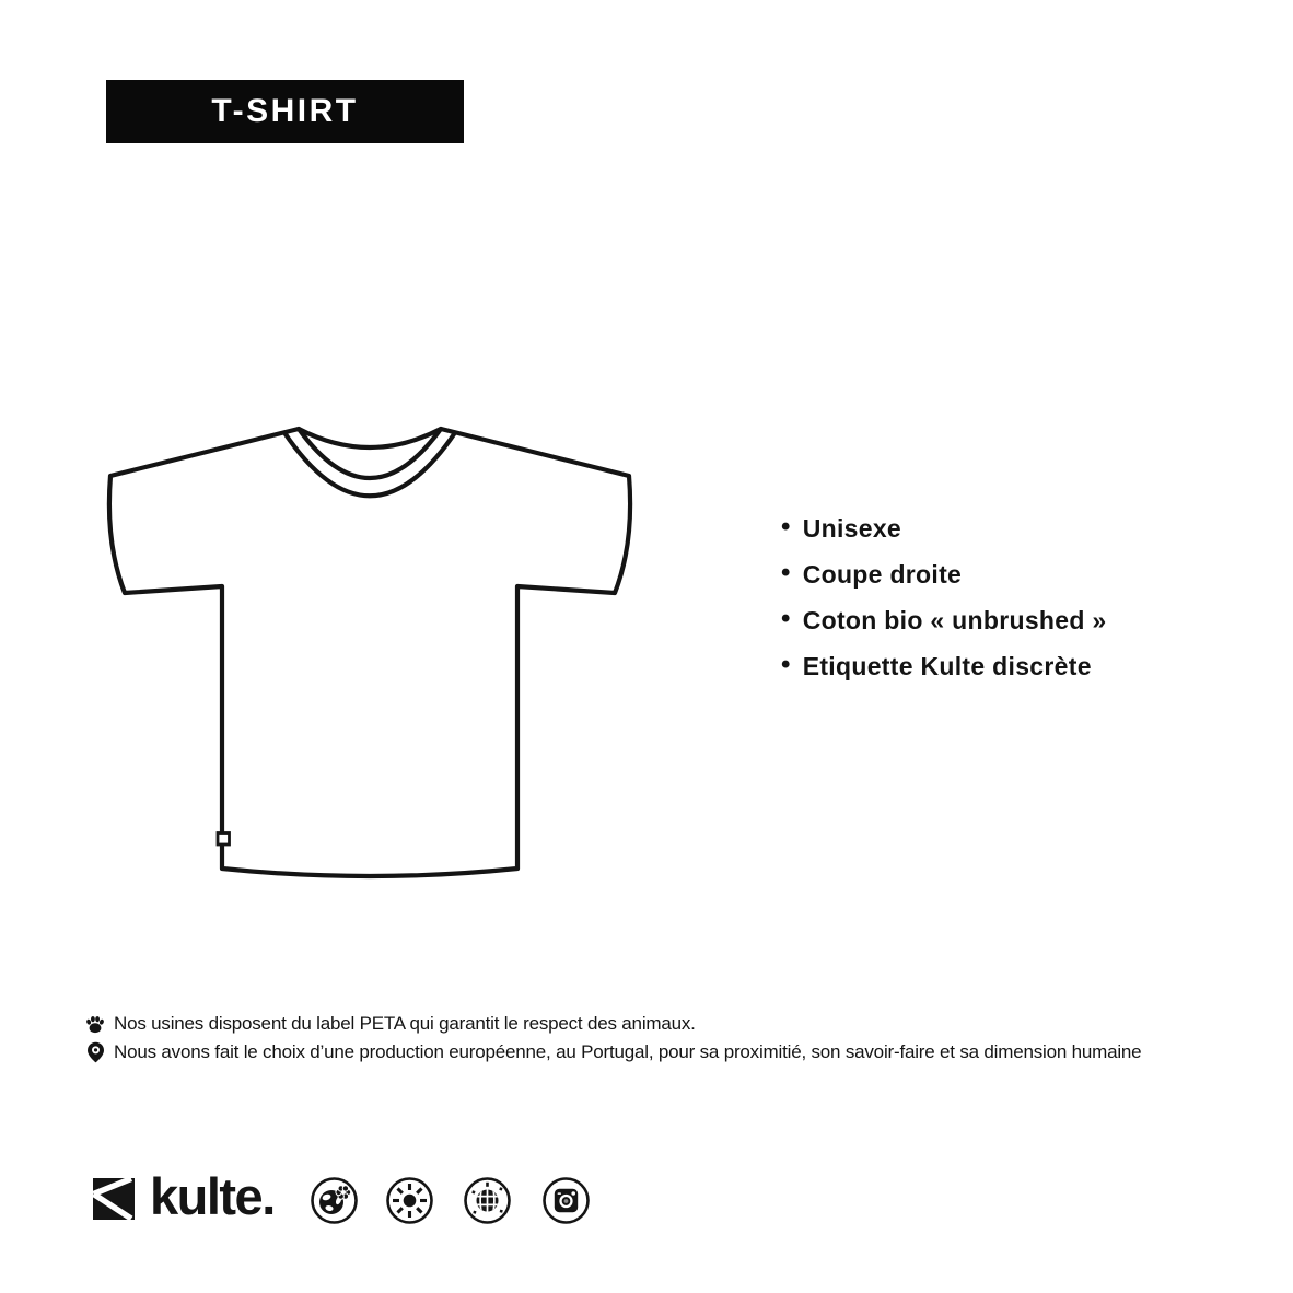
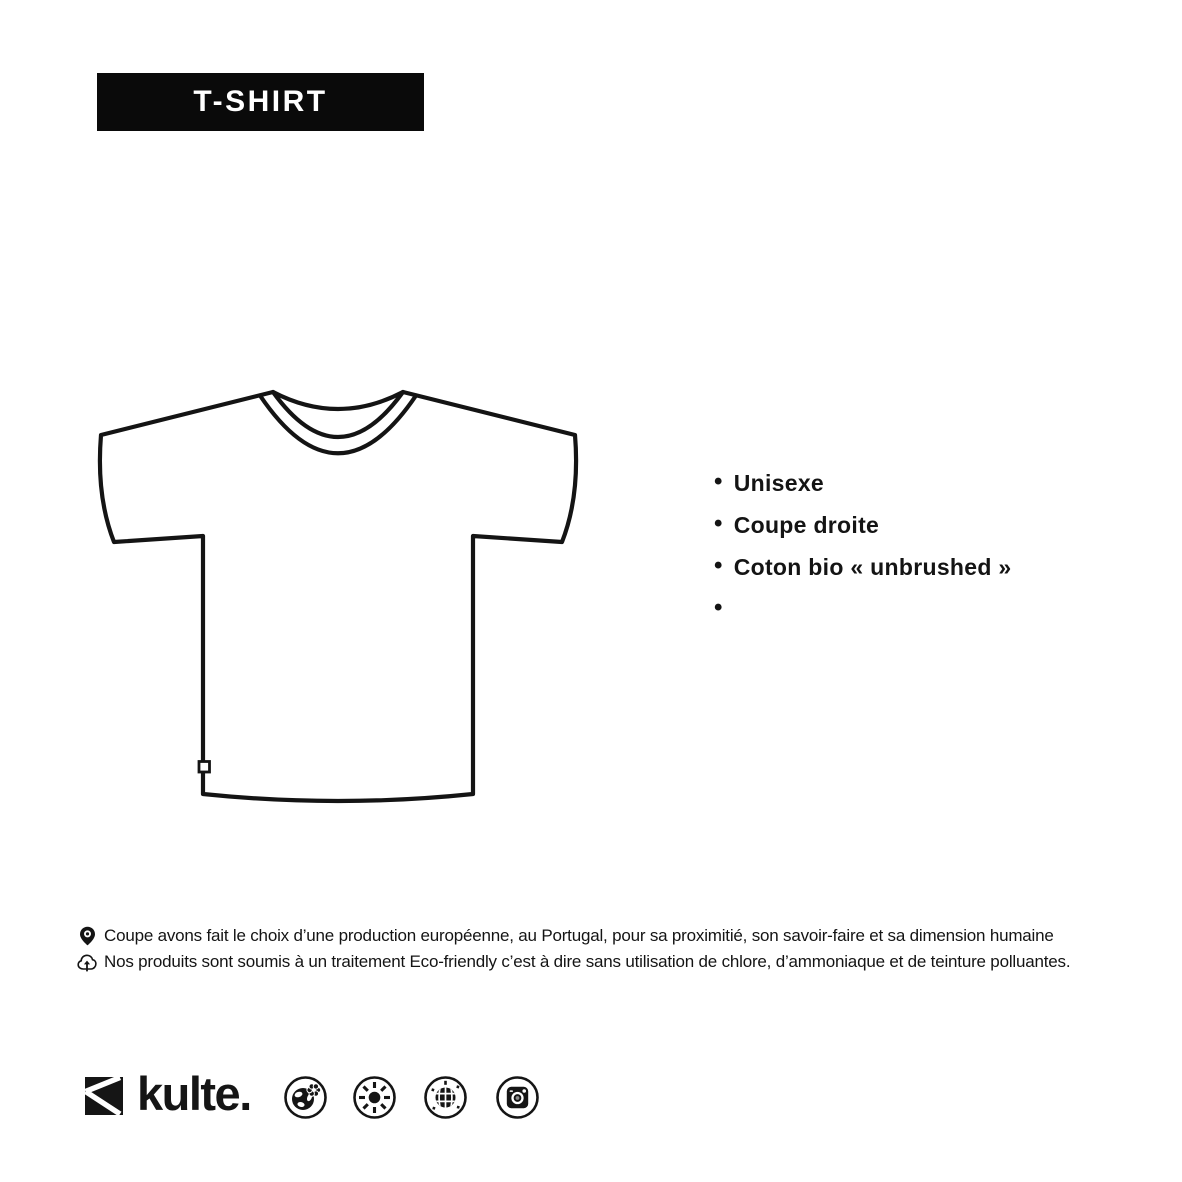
  T-SHIRT
  •
  Unisexe
  •
  Coupe droite
  •
  Coton bio « unbrushed »
  •
- Etiquette Kulte discrète
- Nos usines disposent du label PETA qui garantit le respect des animaux.
- Nous avons fait le choix d’une production européenne, au Portugal, pour sa proximitié, son savoir-faire et sa dimension humaine
+ Coupe avons fait le choix d’une production européenne, au Portugal, pour sa proximitié, son savoir-faire et sa dimension humaine
+ Nos produits sont soumis à un traitement Eco-friendly c’est à dire sans utilisation de chlore, d’ammoniaque et de teinture polluantes.
  kulte.
